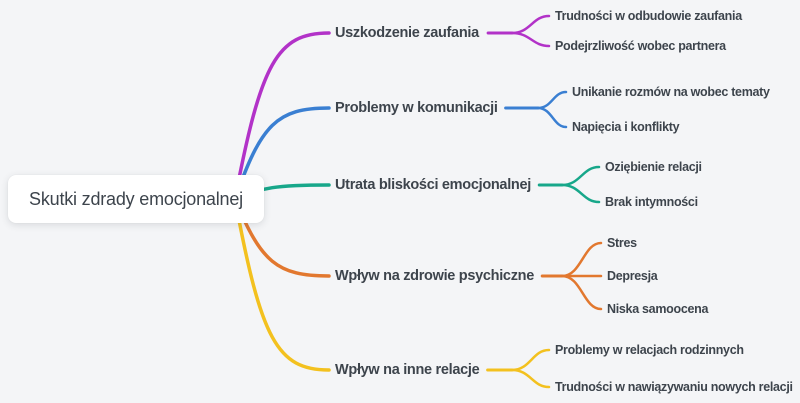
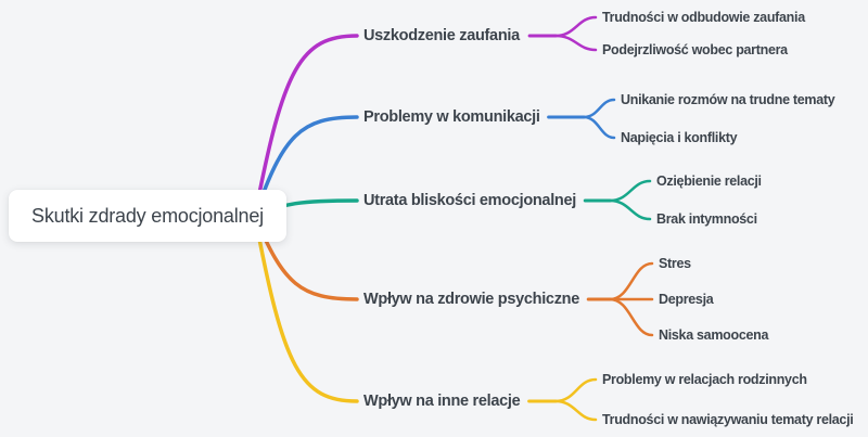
  Uszkodzenie zaufania
  Trudności w odbudowie zaufania
  Podejrzliwość wobec partnera
  Problemy w komunikacji
- Unikanie rozmów na wobec tematy
+ Unikanie rozmów na trudne tematy
  Napięcia i konflikty
  Utrata bliskości emocjonalnej
  Oziębienie relacji
  Brak intymności
  Wpływ na zdrowie psychiczne
  Stres
  Depresja
  Niska samoocena
  Wpływ na inne relacje
  Problemy w relacjach rodzinnych
- Trudności w nawiązywaniu nowych relacji
+ Trudności w nawiązywaniu tematy relacji
  Skutki zdrady emocjonalnej
